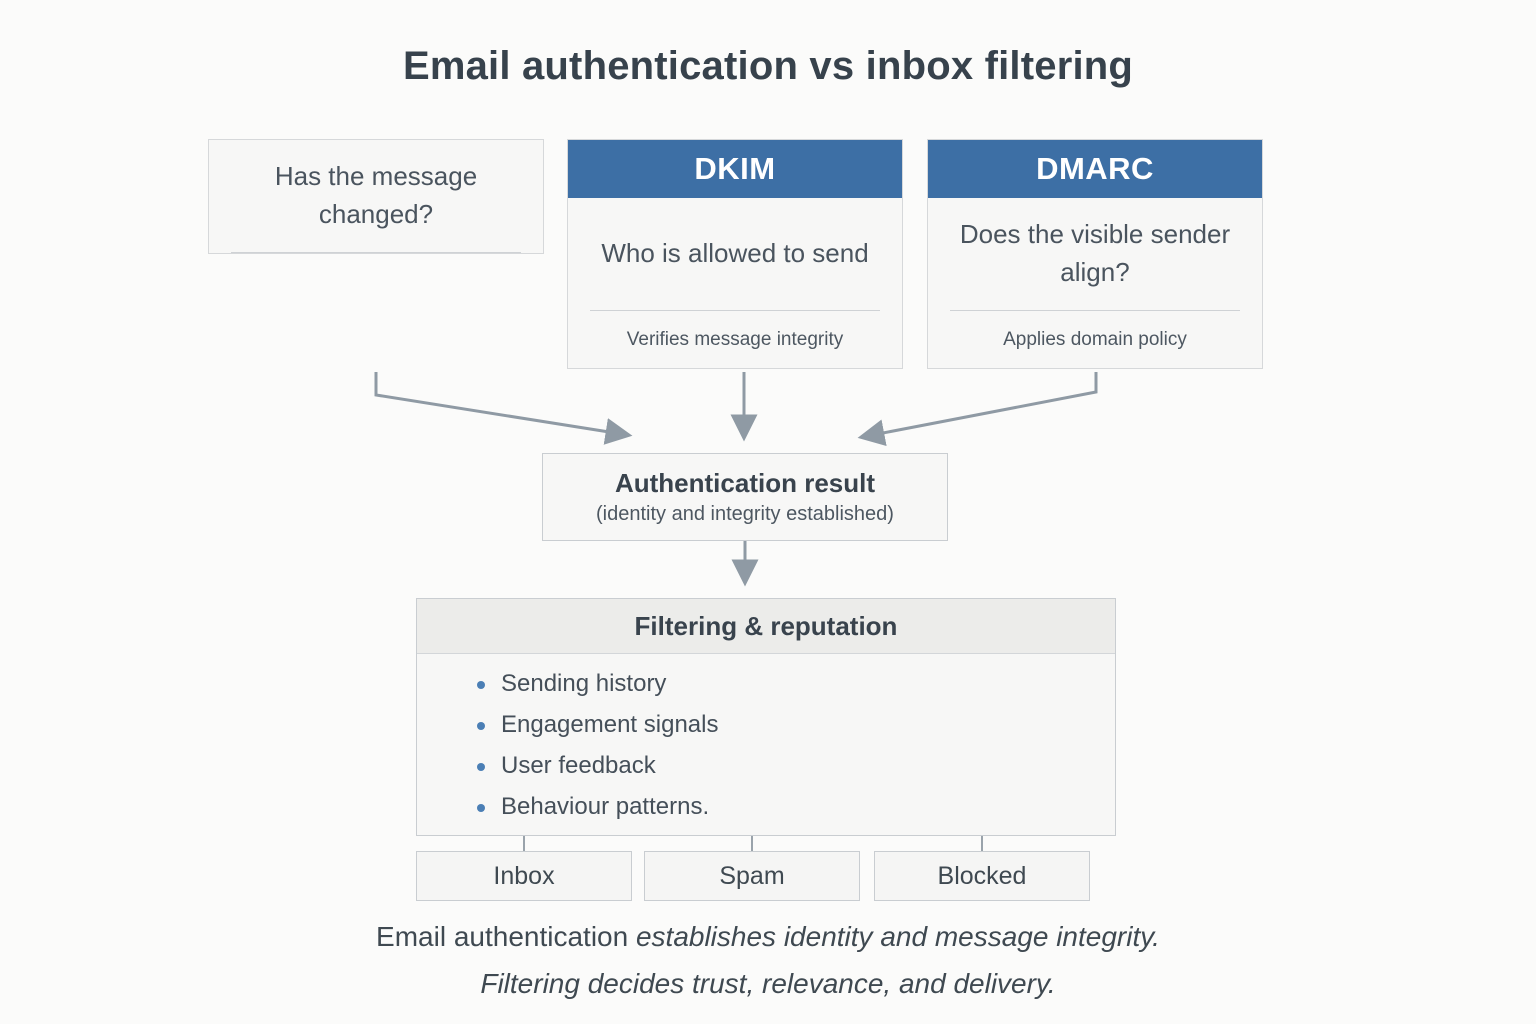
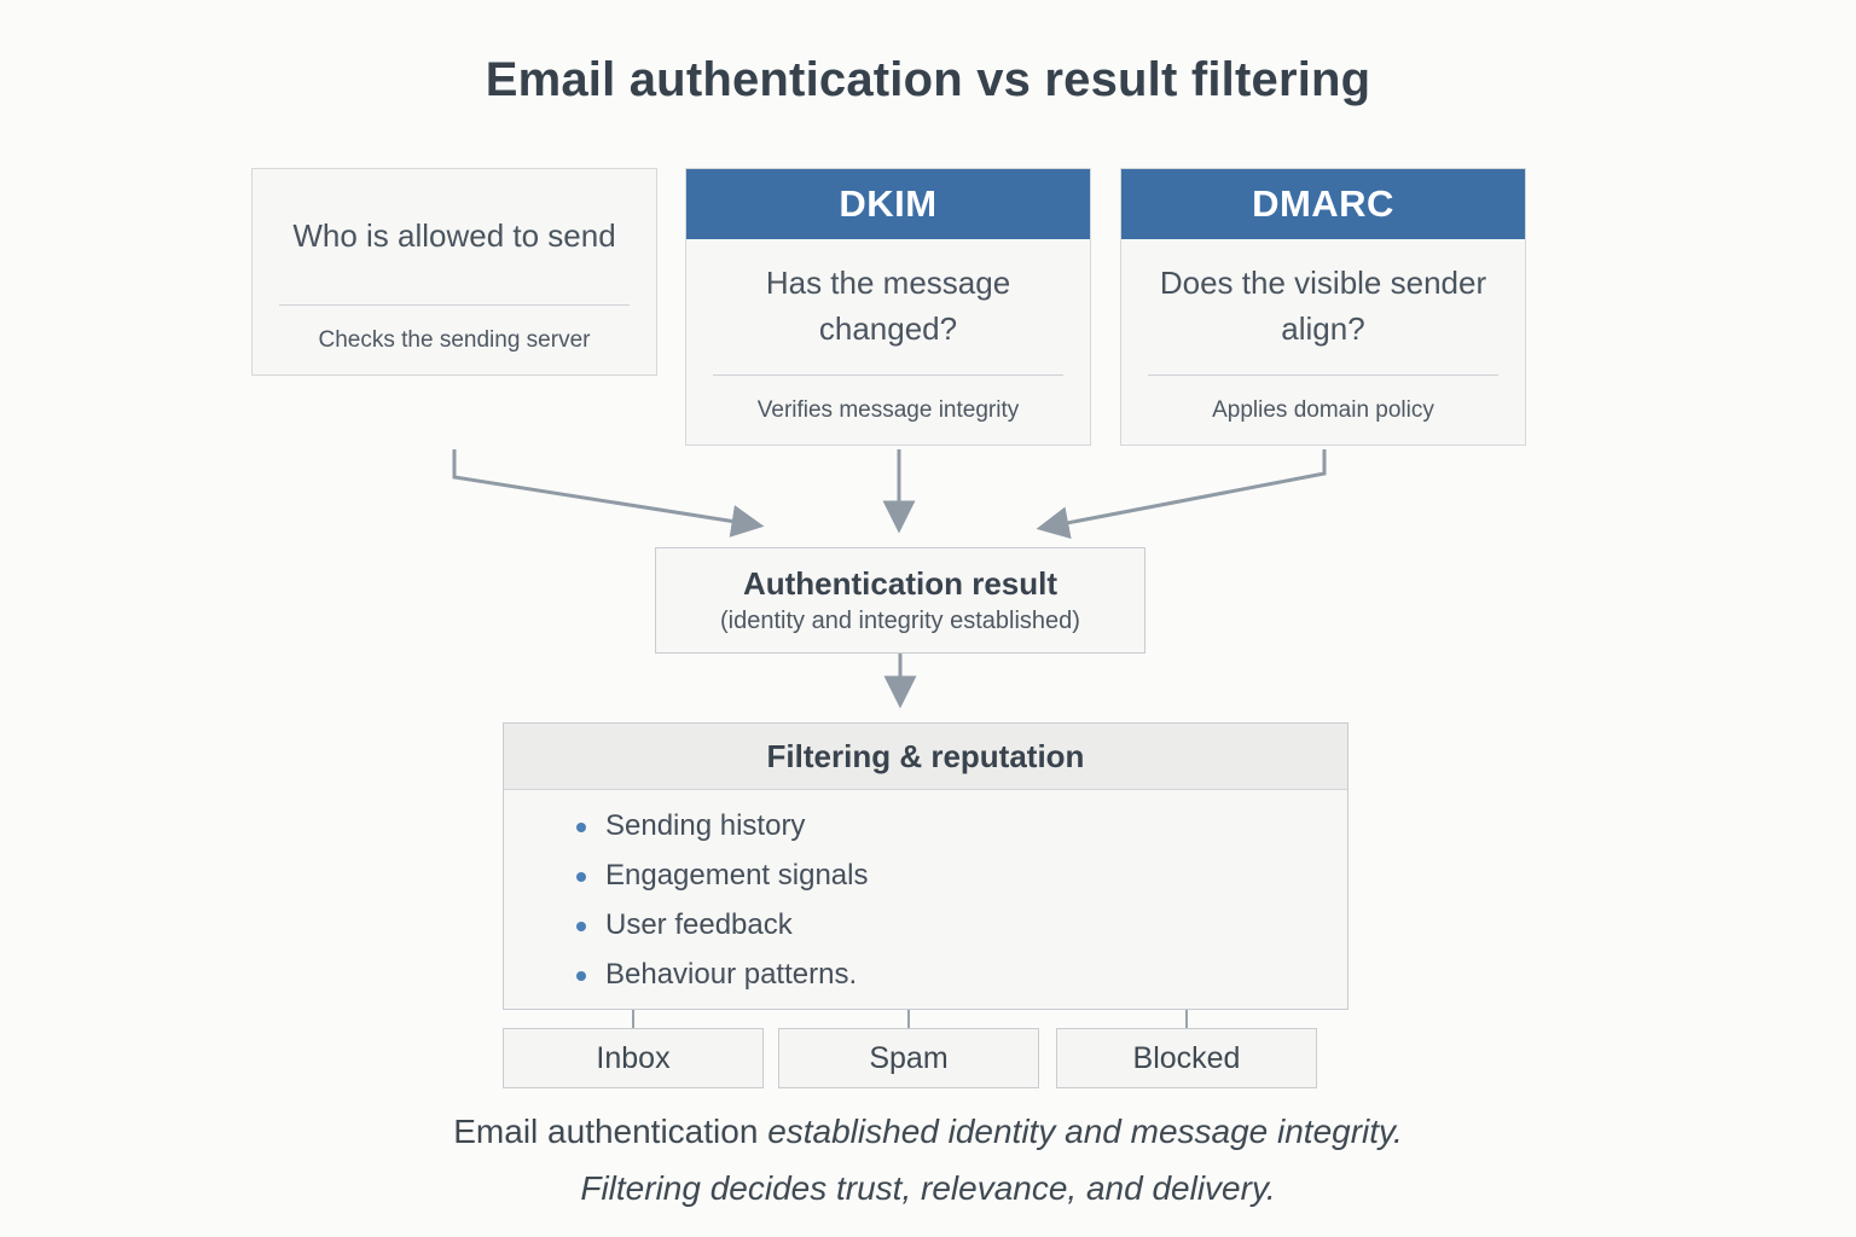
- Email authentication vs inbox filtering
+ Email authentication vs result filtering
- Has the message changed?
+ Who is allowed to send
+ Checks the sending server
  DKIM
- Who is allowed to send
+ Has the message changed?
  Verifies message integrity
  DMARC
  Does the visible sender align?
  Applies domain policy
  Authentication result
  (identity and integrity established)
  Filtering & reputation
  Sending history
  Engagement signals
  User feedback
  Behaviour patterns.
  Inbox
  Spam
  Blocked
- Email authentication establishes identity and message integrity.
+ Email authentication established identity and message integrity.
  Filtering decides trust, relevance, and delivery.
